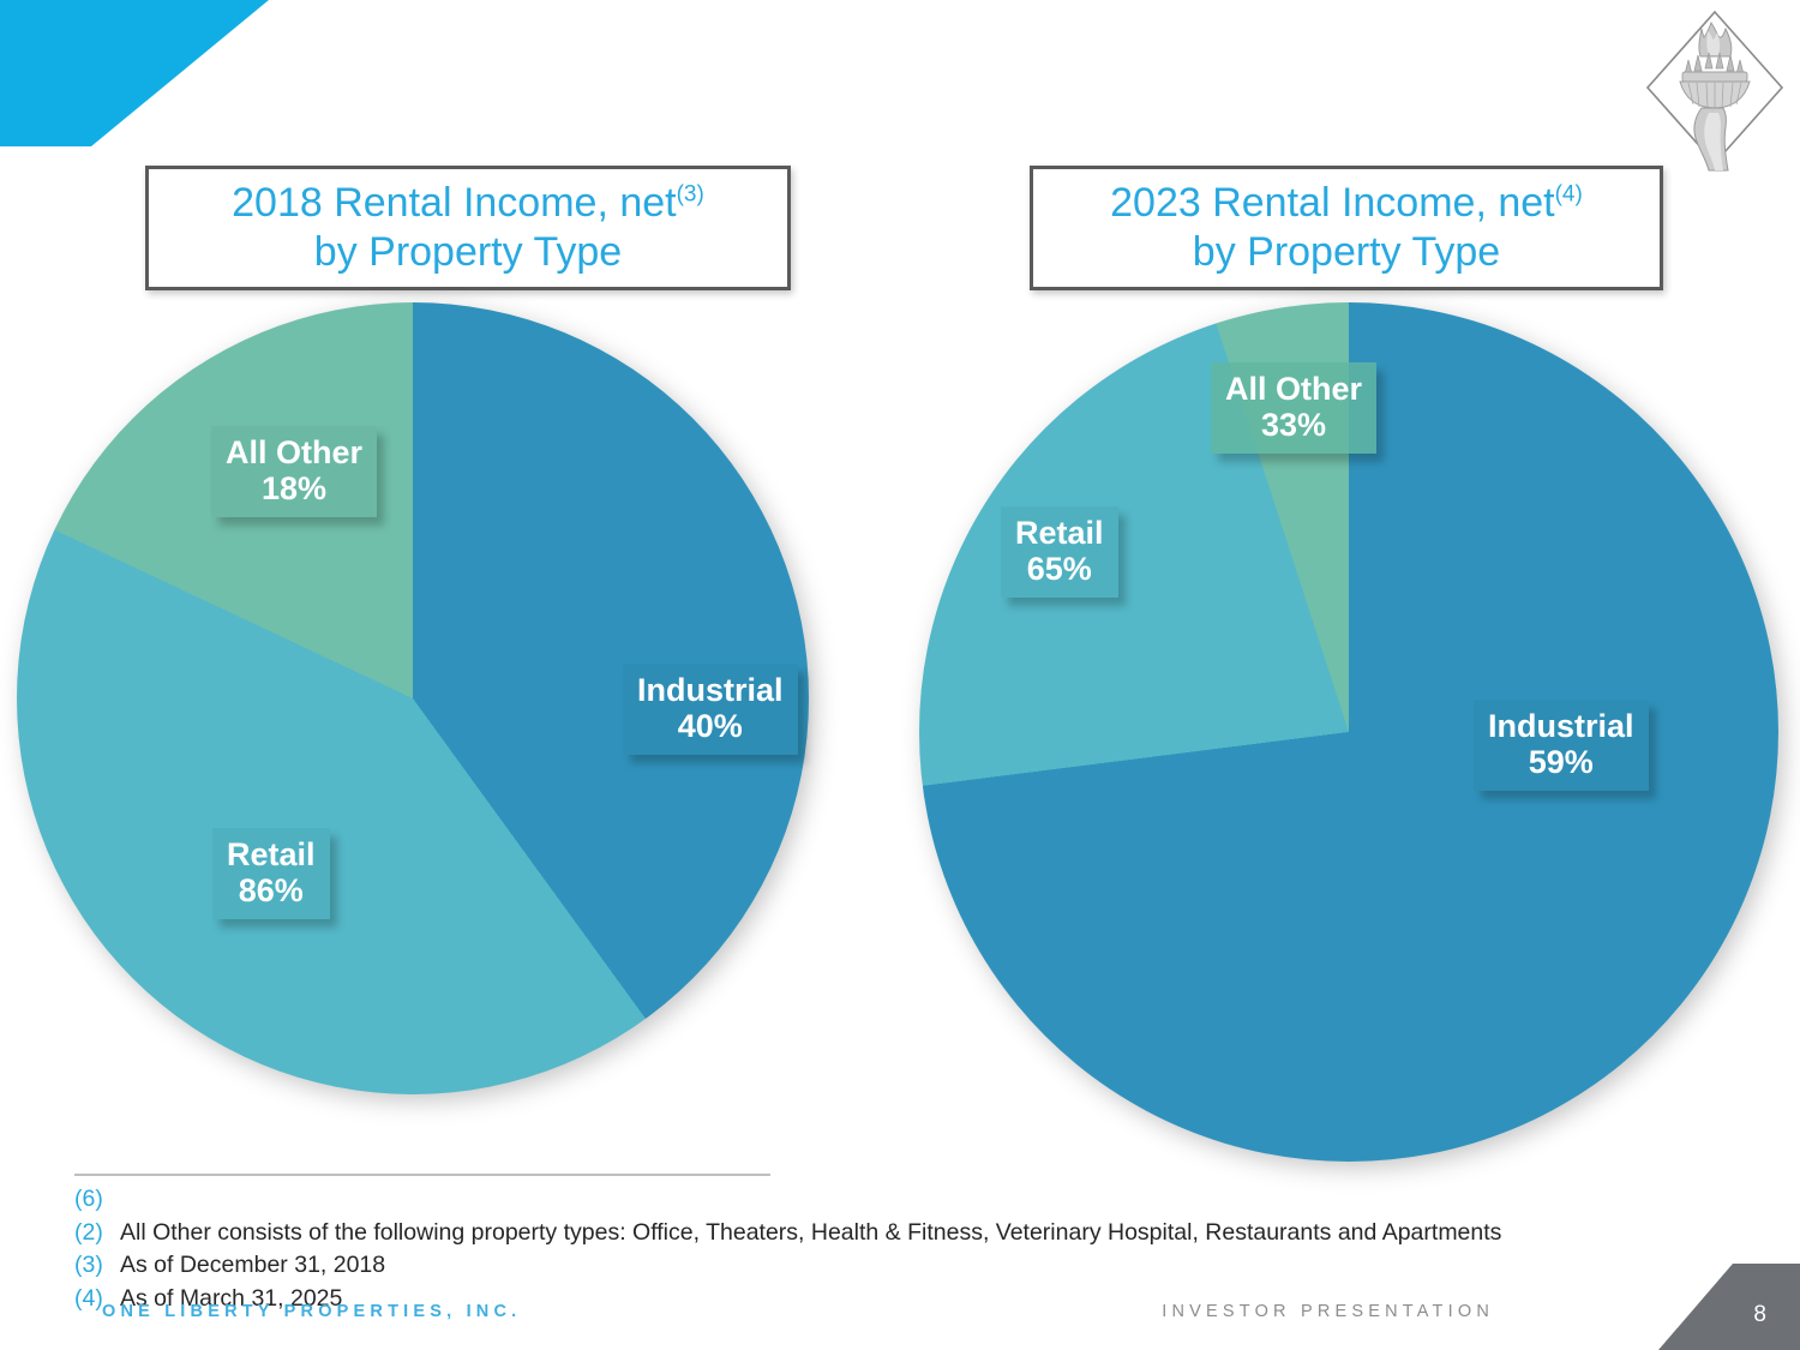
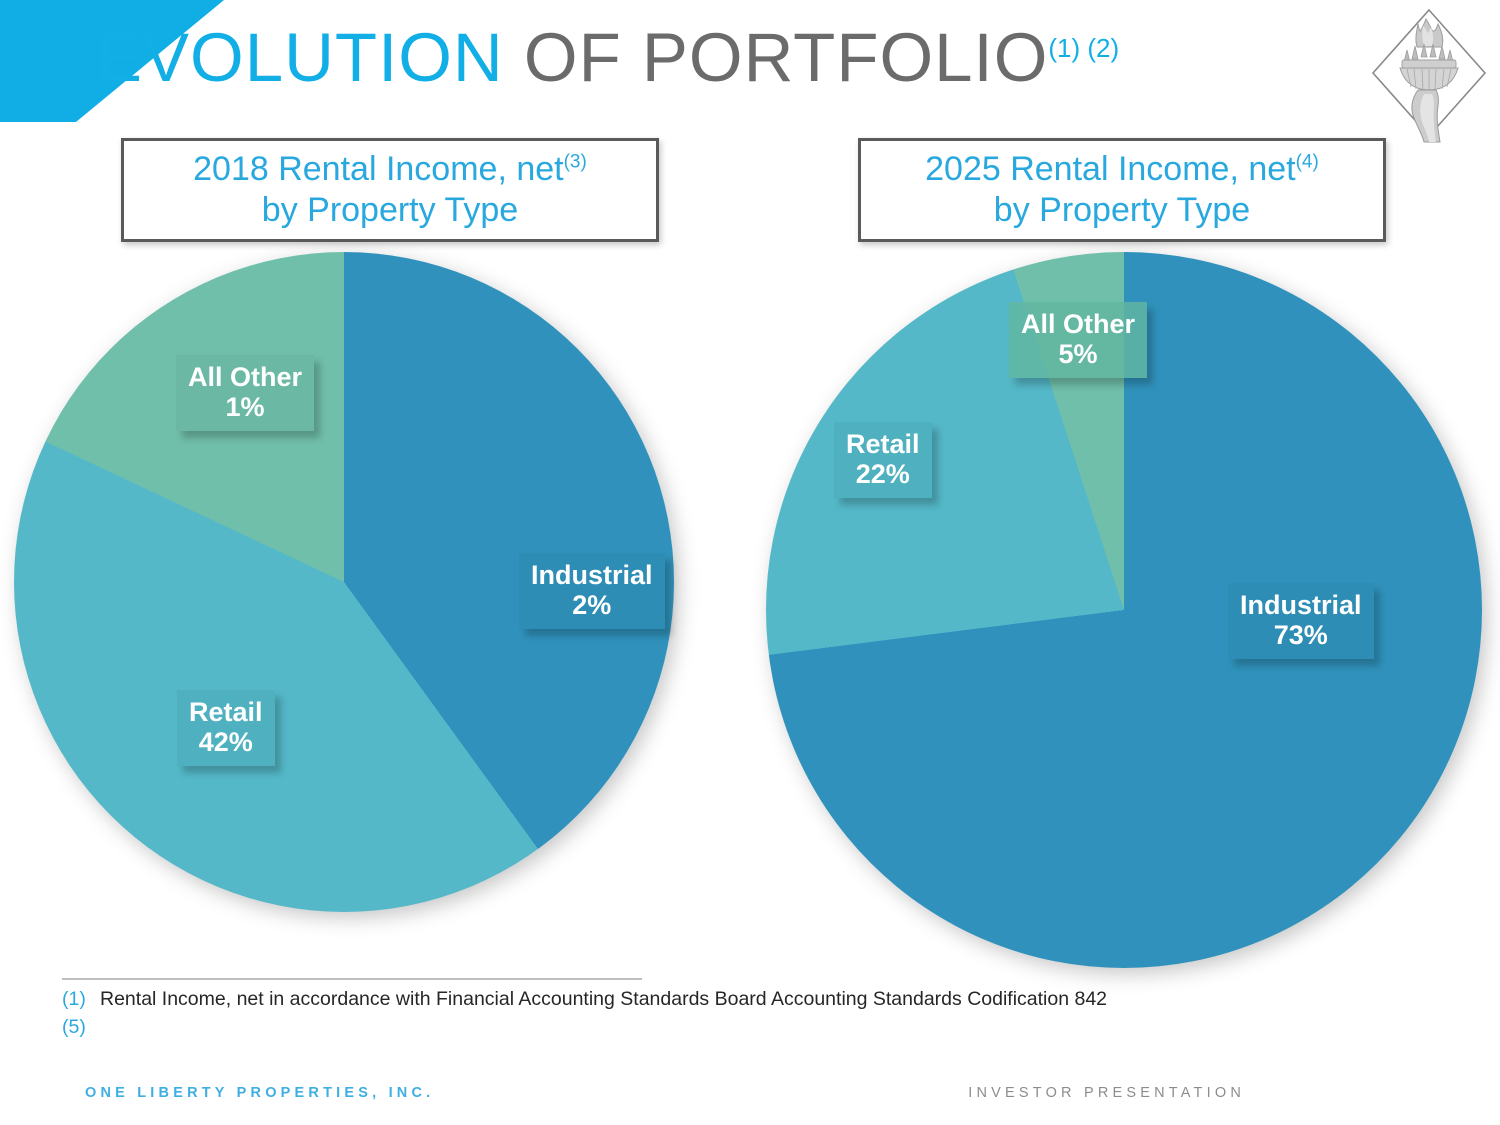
+ EVOLUTION OF PORTFOLIO(1) (2)
  2018 Rental Income, net(3)
  by Property Type
- 2023 Rental Income, net(4)
+ 2025 Rental Income, net(4)
  by Property Type
  All Other
- 18%
+ 1%
  Retail
- 86%
+ 42%
  Industrial
- 40%
+ 2%
  All Other
- 33%
+ 5%
  Retail
- 65%
+ 22%
  Industrial
- 59%
+ 73%
- (6)
+ (1)
+ Rental Income, net in accordance with Financial Accounting Standards Board Accounting Standards Codification 842
- (2)
+ (5)
- All Other consists of the following property types: Office, Theaters, Health & Fitness, Veterinary Hospital, Restaurants and Apartments
- (3)
- As of December 31, 2018
- (4)
- As of March 31, 2025
  ONE LIBERTY PROPERTIES, INC.
  INVESTOR PRESENTATION
- 8
